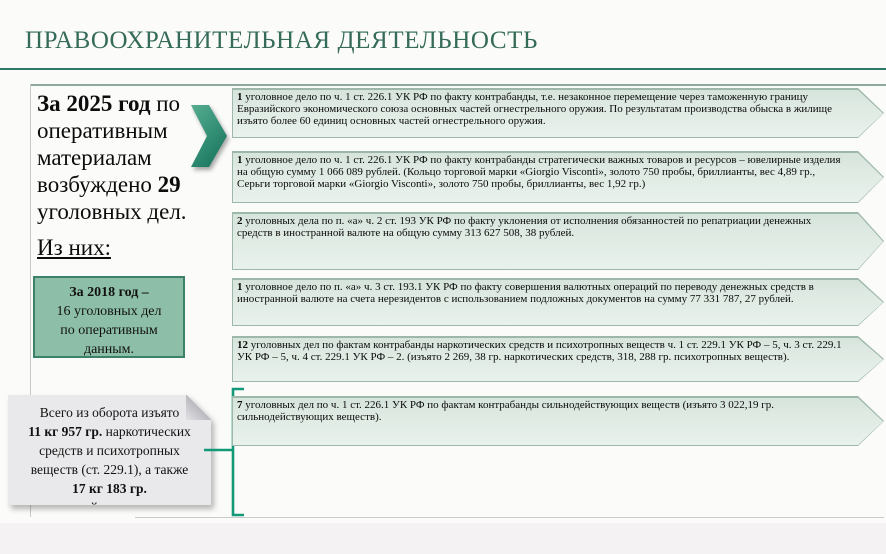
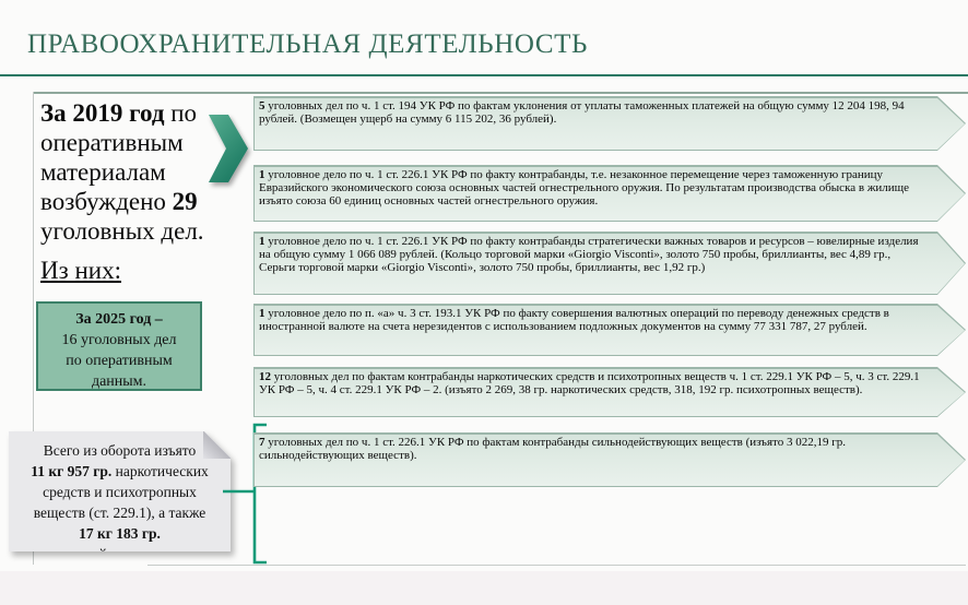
  ПРАВООХРАНИТЕЛЬНАЯ ДЕЯТЕЛЬНОСТЬ
- За 2025 год по оперативным материалам возбуждено 29 уголовных дел.
+ За 2019 год по оперативным материалам возбуждено 29 уголовных дел.
  Из них:
- За 2018 год –
+ За 2025 год –
  16 уголовных дел по оперативным данным.
  Всего из оборота изъято
  11 кг 957 гр. наркотических
  средств и психотропных
  веществ (ст. 229.1), а также
  17 кг 183 гр.
+ 5 уголовных дел по ч. 1 ст. 194 УК РФ по фактам уклонения от уплаты таможенных платежей на общую сумму 12 204 198, 94 рублей. (Возмещен ущерб на сумму 6 115 202, 36 рублей).
- 1 уголовное дело по ч. 1 ст. 226.1 УК РФ по факту контрабанды, т.е. незаконное перемещение через таможенную границу Евразийского экономического союза основных частей огнестрельного оружия. По результатам производства обыска в жилище изъято более 60 единиц основных частей огнестрельного оружия.
+ 1 уголовное дело по ч. 1 ст. 226.1 УК РФ по факту контрабанды, т.е. незаконное перемещение через таможенную границу Евразийского экономического союза основных частей огнестрельного оружия. По результатам производства обыска в жилище изъято союза 60 единиц основных частей огнестрельного оружия.
  1 уголовное дело по ч. 1 ст. 226.1 УК РФ по факту контрабанды стратегически важных товаров и ресурсов – ювелирные изделия на общую сумму 1 066 089 рублей. (Кольцо торговой марки «Giorgio Visconti», золото 750 пробы, бриллианты, вес 4,89 гр., Серьги торговой марки «Giorgio Visconti», золото 750 пробы, бриллианты, вес 1,92 гр.)
- 2 уголовных дела по п. «а» ч. 2 ст. 193 УК РФ по факту уклонения от исполнения обязанностей по репатриации денежных средств в иностранной валюте на общую сумму 313 627 508, 38 рублей.
  1 уголовное дело по п. «а» ч. 3 ст. 193.1 УК РФ по факту совершения валютных операций по переводу денежных средств в иностранной валюте на счета нерезидентов с использованием подложных документов на сумму 77 331 787, 27 рублей.
- 12 уголовных дел по фактам контрабанды наркотических средств и психотропных веществ ч. 1 ст. 229.1 УК РФ – 5, ч. 3 ст. 229.1 УК РФ – 5, ч. 4 ст. 229.1 УК РФ – 2. (изъято 2 269, 38 гр. наркотических средств, 318, 288 гр. психотропных веществ).
+ 12 уголовных дел по фактам контрабанды наркотических средств и психотропных веществ ч. 1 ст. 229.1 УК РФ – 5, ч. 3 ст. 229.1 УК РФ – 5, ч. 4 ст. 229.1 УК РФ – 2. (изъято 2 269, 38 гр. наркотических средств, 318, 192 гр. психотропных веществ).
  7 уголовных дел по ч. 1 ст. 226.1 УК РФ по фактам контрабанды сильнодействующих веществ (изъято 3 022,19 гр. сильнодействующих веществ).
